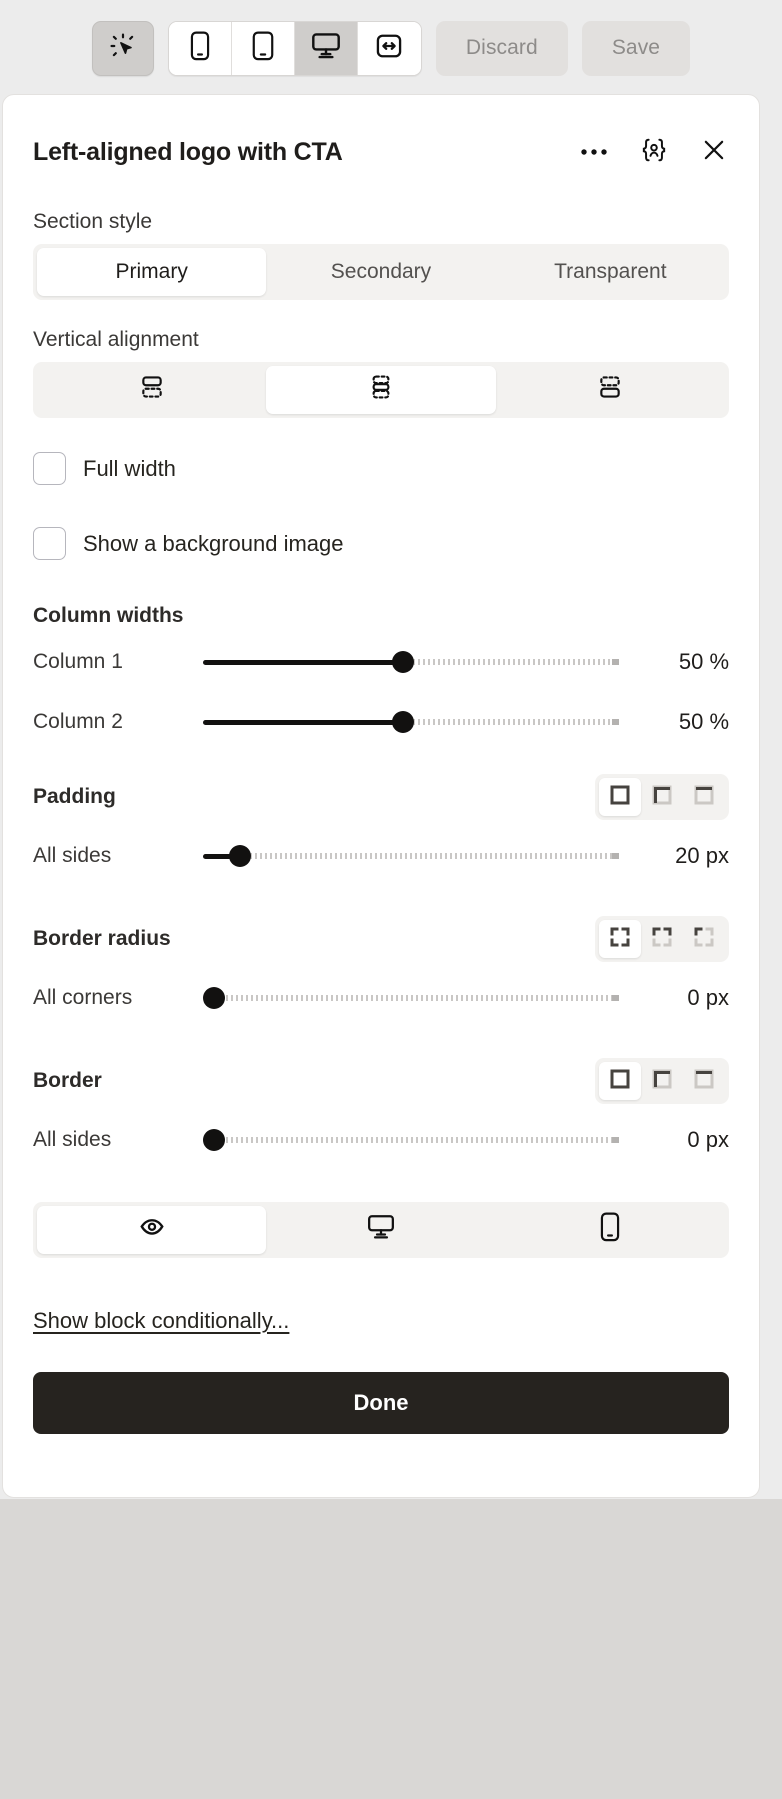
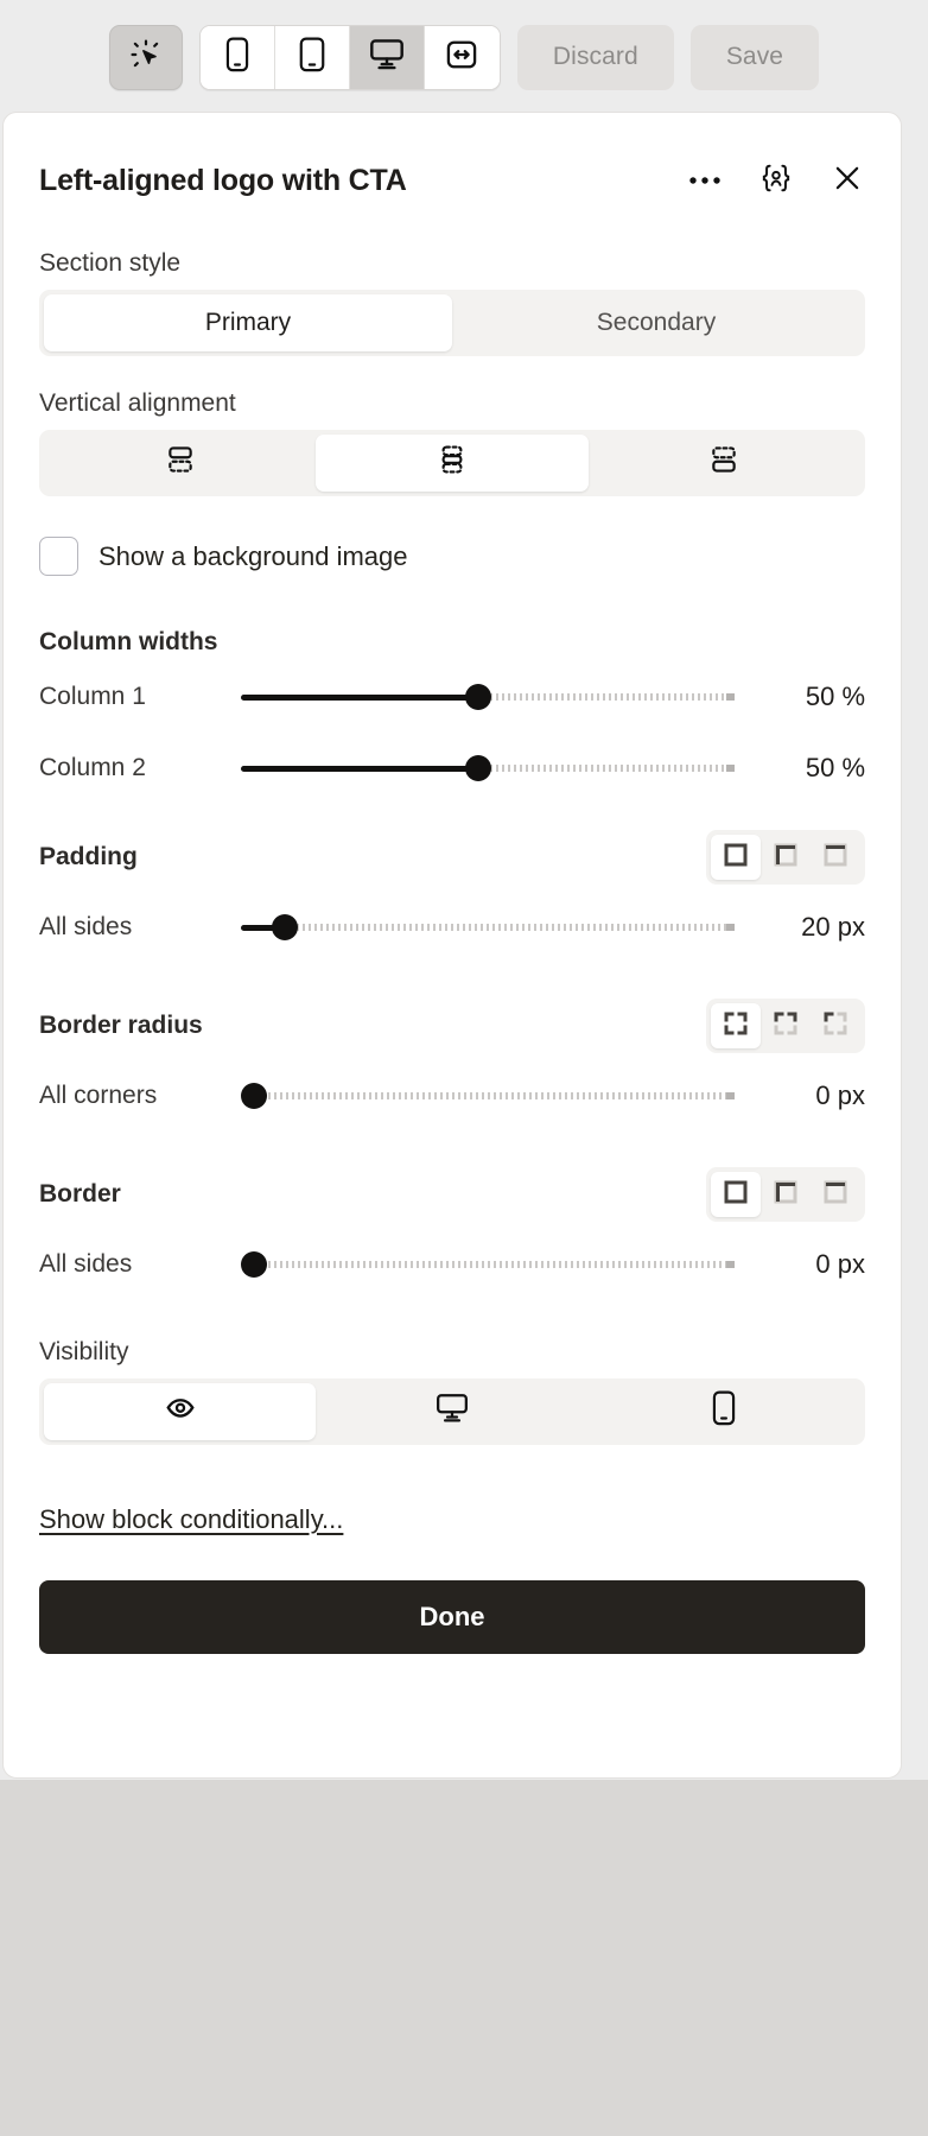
  Discard
  Save
  Left-aligned logo with CTA
  Section style
  Primary
  Secondary
- Transparent
  Vertical alignment
- Full width
  Show a background image
  Column widths
  Column 1
  50 %
  Column 2
  50 %
  Padding
  All sides
  20 px
  Border radius
  All corners
  0 px
  Border
  All sides
  0 px
+ Visibility
  Show block conditionally...
  Done
